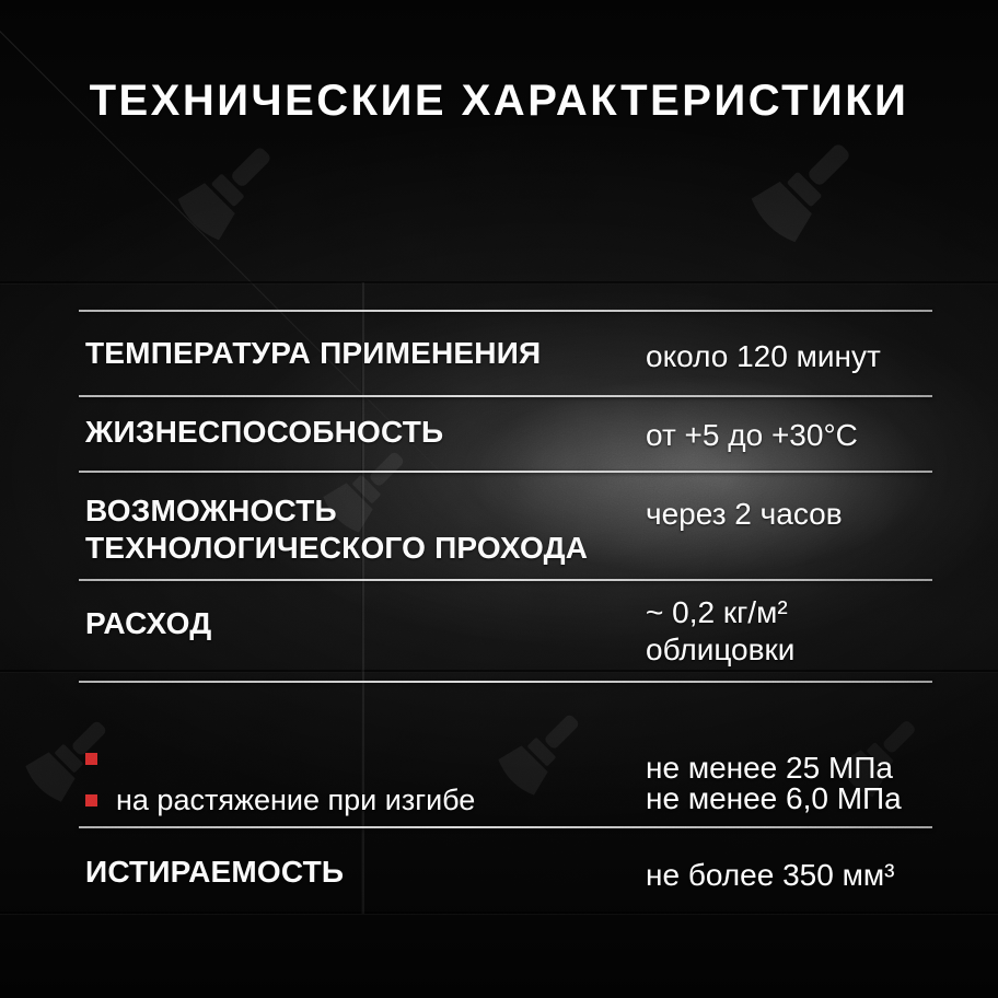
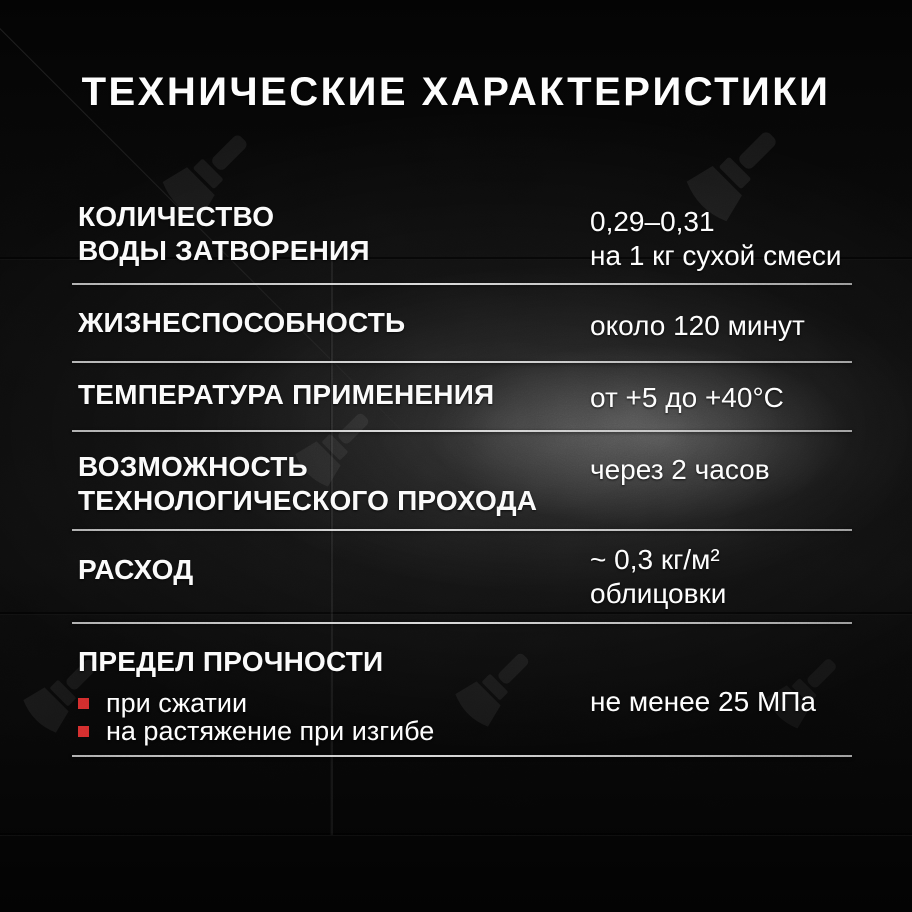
  ТЕХНИЧЕСКИЕ ХАРАКТЕРИСТИКИ
+ КОЛИЧЕСТВО
+ ВОДЫ ЗАТВОРЕНИЯ
+ 0,29–0,31
+ на 1 кг сухой смеси
- ТЕМПЕРАТУРА ПРИМЕНЕНИЯ
+ ЖИЗНЕСПОСОБНОСТЬ
  около 120 минут
- ЖИЗНЕСПОСОБНОСТЬ
+ ТЕМПЕРАТУРА ПРИМЕНЕНИЯ
- от +5 до +30°C
+ от +5 до +40°C
  ВОЗМОЖНОСТЬ
  ТЕХНОЛОГИЧЕСКОГО ПРОХОДА
  через 2 часов
  РАСХОД
- ~ 0,2 кг/м²
+ ~ 0,3 кг/м²
  облицовки
+ ПРЕДЕЛ ПРОЧНОСТИ
+ при сжатии
  не менее 25 МПа
  на растяжение при изгибе
- не менее 6,0 МПа
- ИСТИРАЕМОСТЬ
- не более 350 мм³
